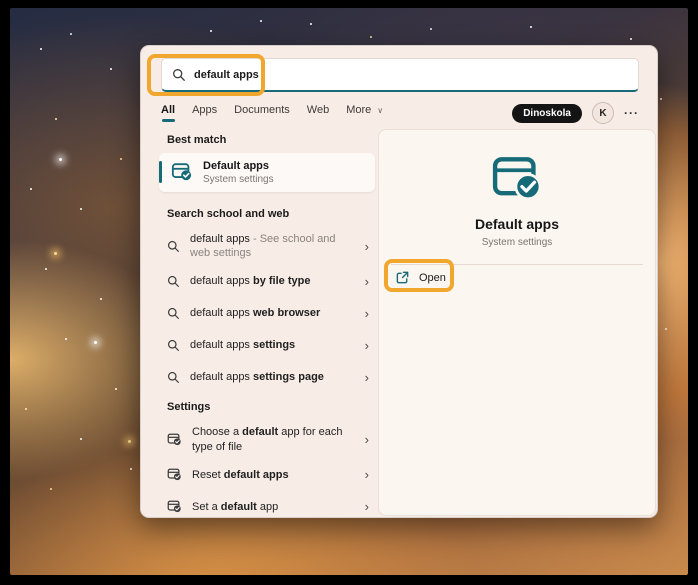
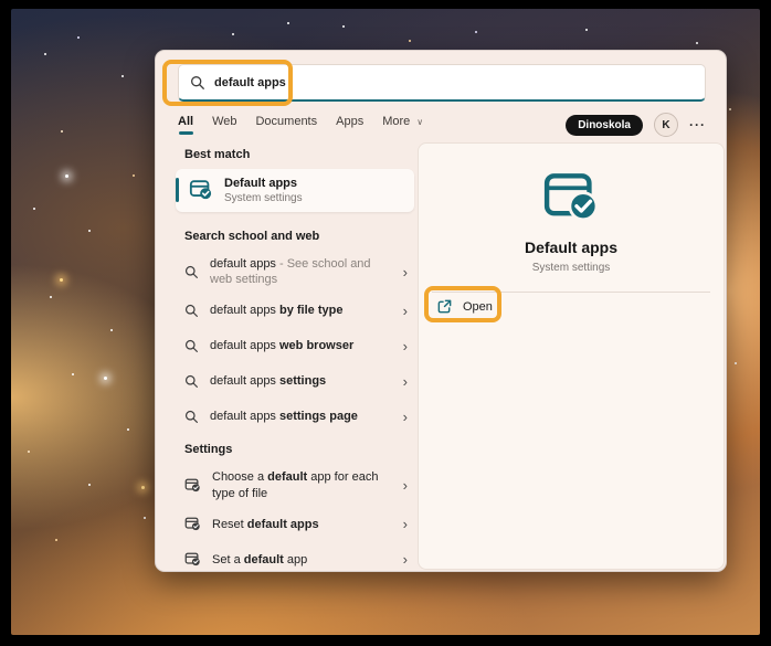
  default apps
  All
- Apps
+ Web
  Documents
- Web
+ Apps
  More
  ∨
  Dinoskola
  K
  ···
  Best match
  Default apps
  System settings
  Search school and web
  default apps - See school and web settings
  ›
  default apps by file type
  ›
  default apps web browser
  ›
  default apps settings
  ›
  default apps settings page
  ›
  Settings
  Choose a default app for each type of file
  ›
  Reset default apps
  ›
  Set a default app
  ›
  Default apps
  System settings
  Open
